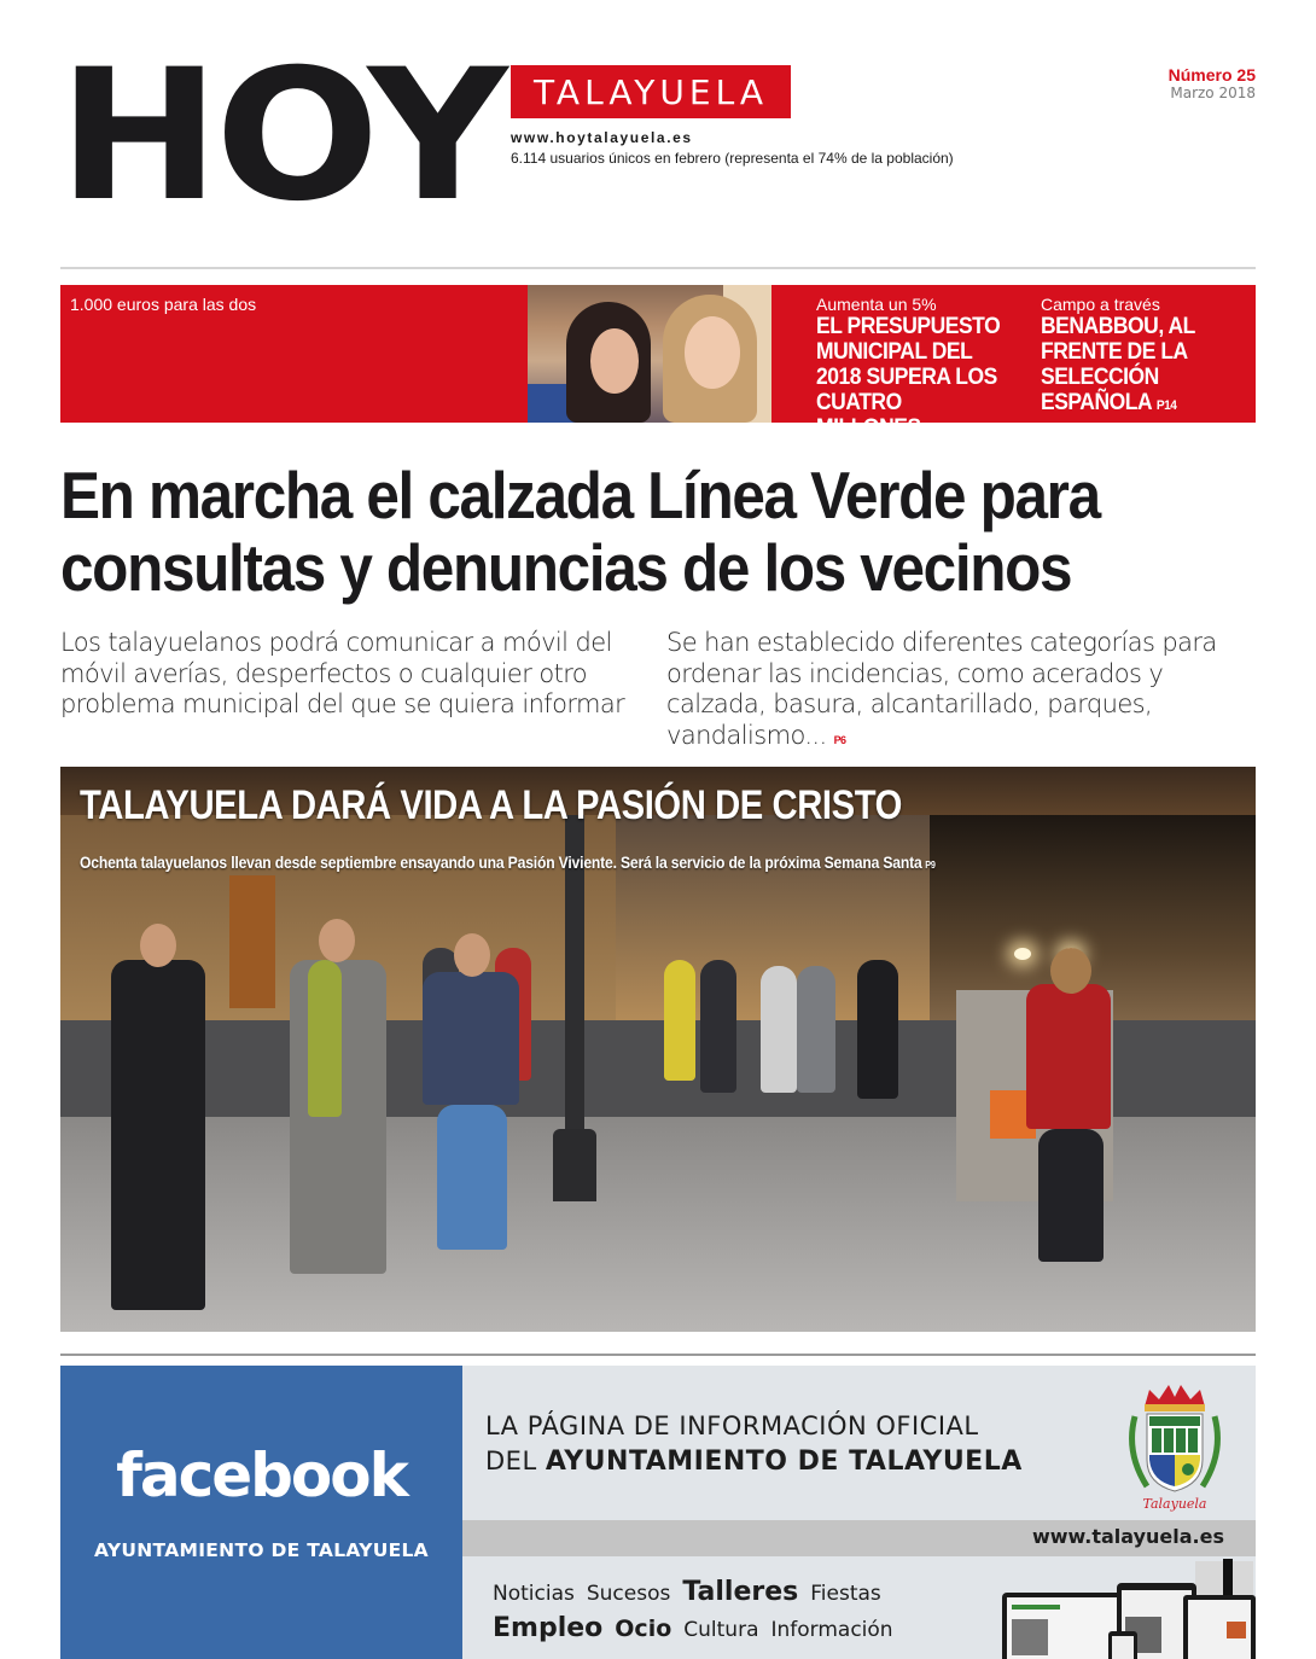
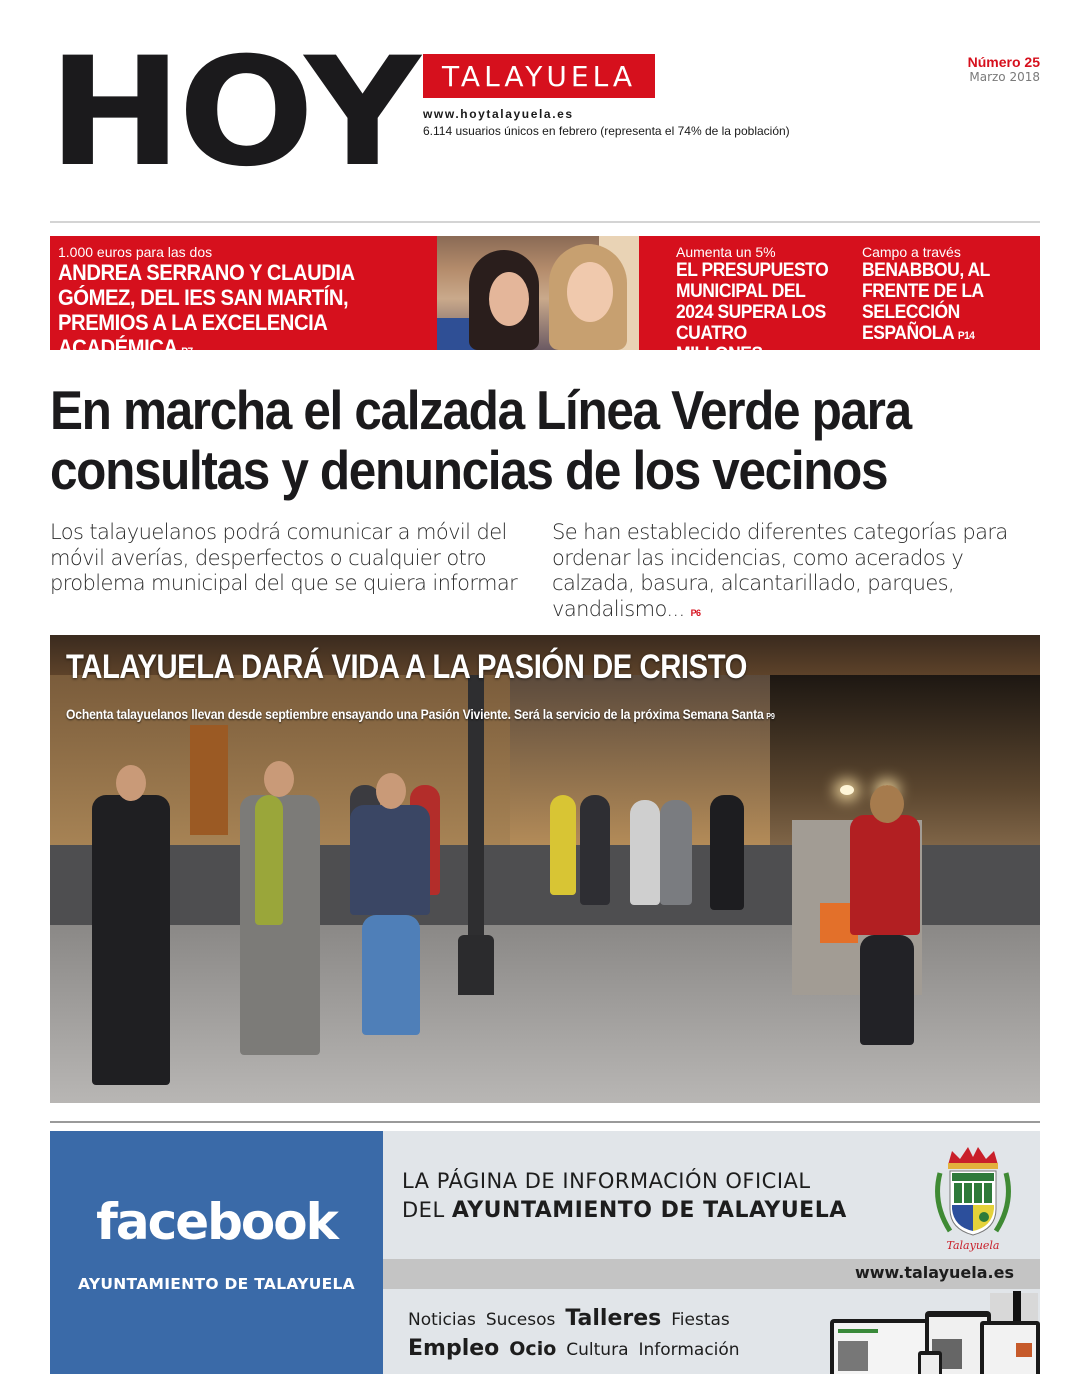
  HOY
  TALAYUELA
  www.hoytalayuela.es
  6.114 usuarios únicos en febrero (representa el 74% de la población)
  Número 25
  Marzo 2018
  1.000 euros para las dos
+ ANDREA SERRANO Y CLAUDIA GÓMEZ, DEL IES SAN MARTÍN, PREMIOS A LA EXCELENCIA ACADÉMICA P7
  Aumenta un 5%
- EL PRESUPUESTO MUNICIPAL DEL 2018 SUPERA LOS CUATRO MILLONES
+ EL PRESUPUESTO MUNICIPAL DEL 2024 SUPERA LOS CUATRO MILLONES
  Campo a través
  BENABBOU, AL FRENTE DE LA SELECCIÓN ESPAÑOLA P14
  En marcha el calzada Línea Verde para consultas y denuncias de los vecinos
  Los talayuelanos podrá comunicar a móvil del móvil averías, desperfectos o cualquier otro problema municipal del que se quiera informar
  Se han establecido diferentes categorías para ordenar las incidencias, como acerados y calzada, basura, alcantarillado, parques, vandalismo... P6
  TALAYUELA DARÁ VIDA A LA PASIÓN DE CRISTO
  Ochenta talayuelanos llevan desde septiembre ensayando una Pasión Viviente. Será la servicio de la próxima Semana Santa P9
  facebook
  AYUNTAMIENTO DE TALAYUELA
  LA PÁGINA DE INFORMACIÓN OFICIAL
  DEL AYUNTAMIENTO DE TALAYUELA
  Talayuela
  www.talayuela.es
  Noticias
  Sucesos
  Talleres
  Fiestas
  Empleo
  Ocio
  Cultura
  Información
